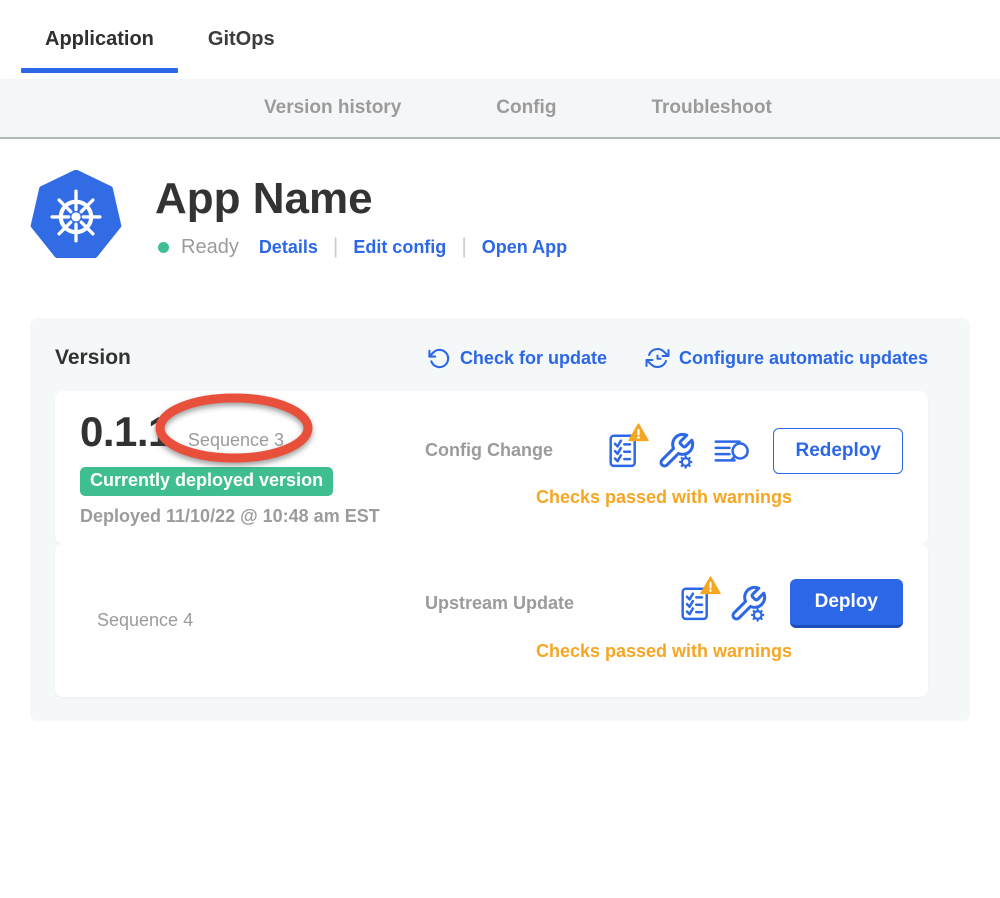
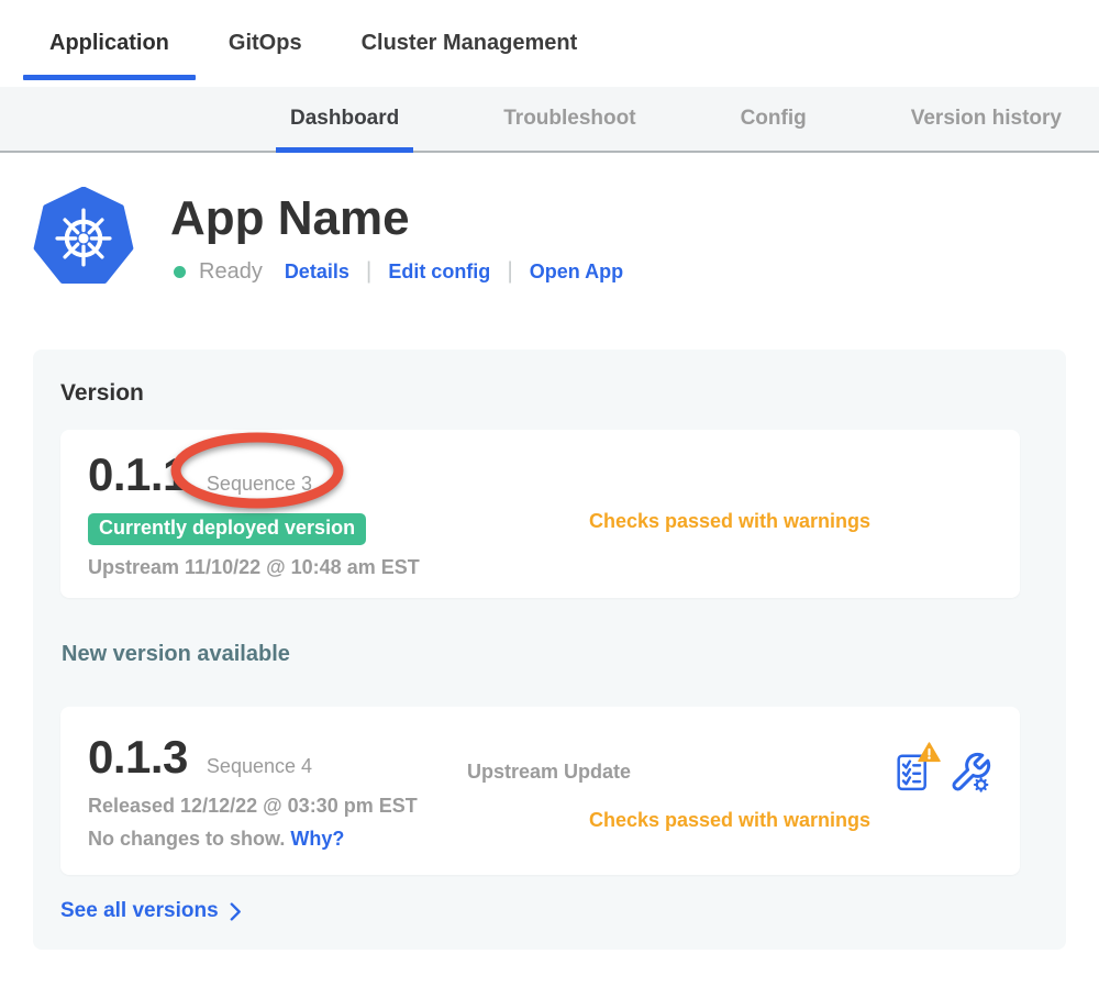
  Application
  GitOps
+ Cluster Management
+ Dashboard
- Version history
+ Troubleshoot
  Config
- Troubleshoot
+ Version history
  App Name
  Ready
  Details
  |
  Edit config
  |
  Open App
  Version
- Check for update
- Configure automatic updates
  0.1.
  Sequence 3
  Currently deployed version
- Deployed 11/10/22 @ 10:48 am EST
+ Upstream 11/10/22 @ 10:48 am EST
- Config Change
- Redeploy
  Checks passed with warnings
+ New version available
+ 0.1.3
  Sequence 4
+ Released 12/12/22 @ 03:30 pm EST
+ No changes to show. Why?
  Upstream Update
- Deploy
  Checks passed with warnings
+ See all versions
